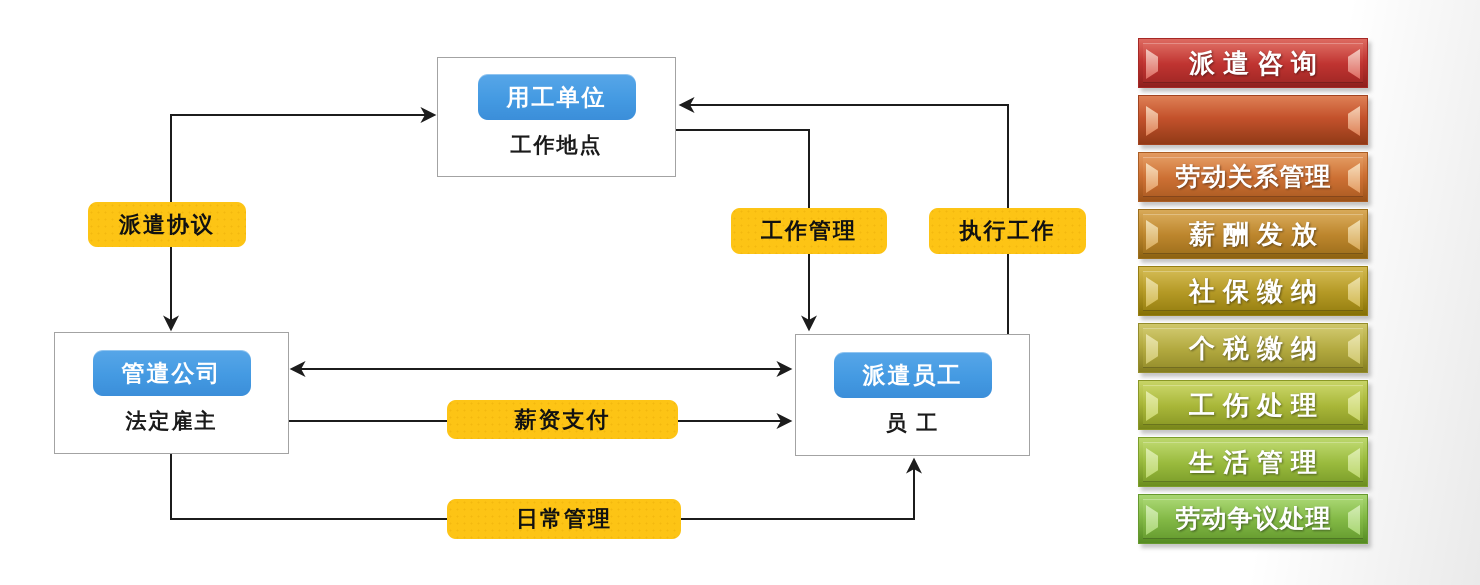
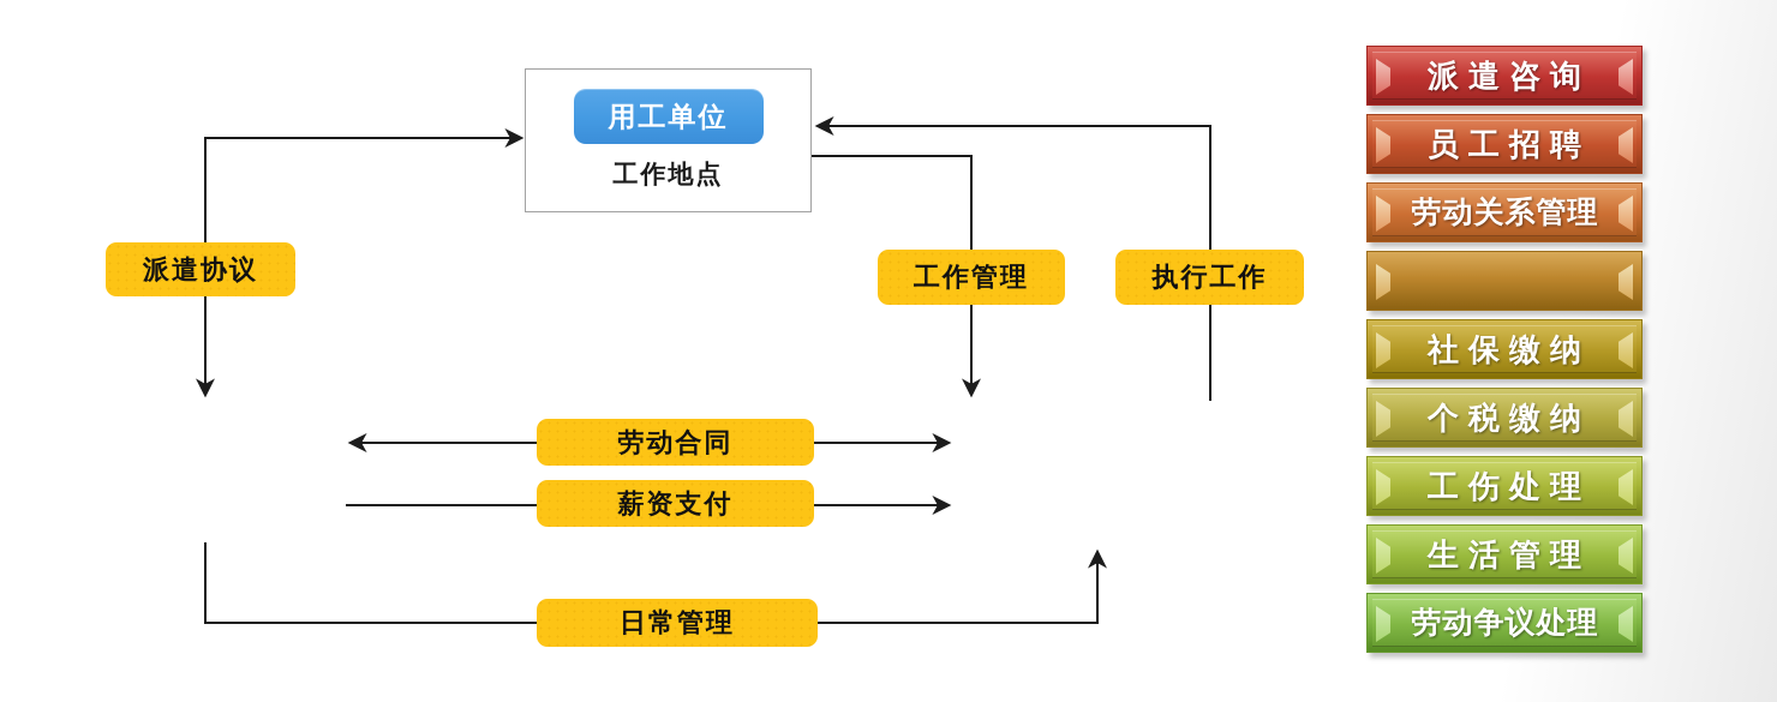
  用工单位
  工作地点
- 管遣公司
- 法定雇主
- 派遣员工
- 员 工
  派遣协议
  工作管理
  执行工作
+ 劳动合同
  薪资支付
  日常管理
  派遣咨询
+ 员工招聘
  劳动关系管理
- 薪酬发放
  社保缴纳
  个税缴纳
  工伤处理
  生活管理
  劳动争议处理
